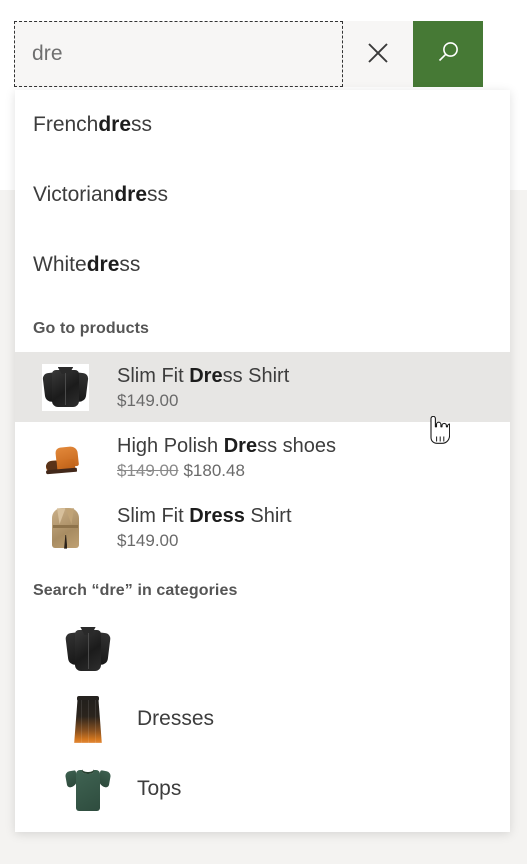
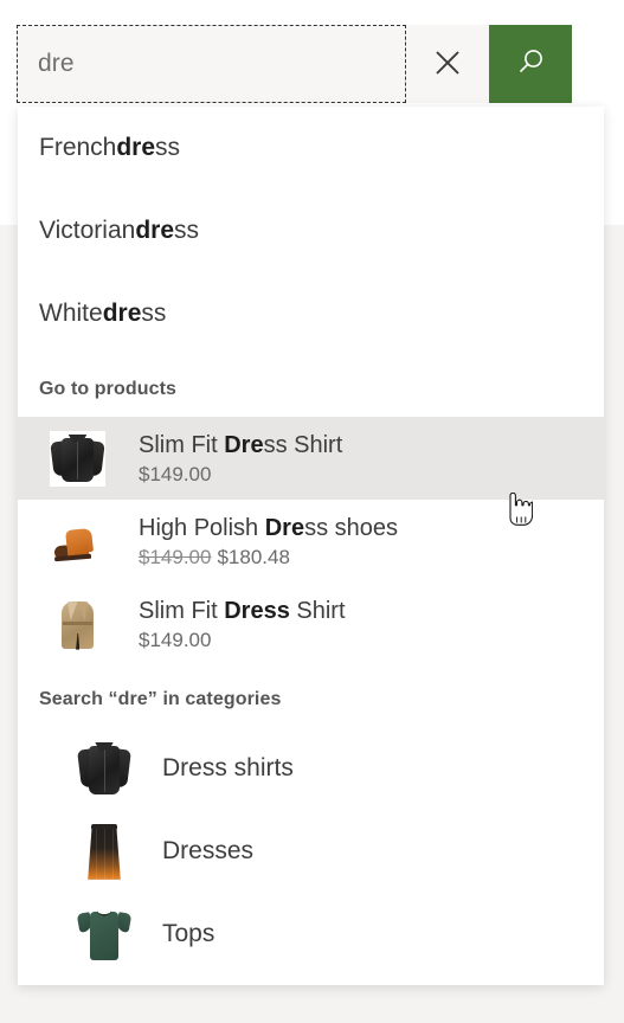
  dre
  French
  dre
  ss
  Victorian
  dre
  ss
  White
  dre
  ss
  Go to products
  Slim Fit Dress Shirt
  $149.00
  High Polish Dress shoes
  $149.00 $180.48
  Slim Fit Dress Shirt
  $149.00
  Search “dre” in categories
+ Dress shirts
  Dresses
  Tops
